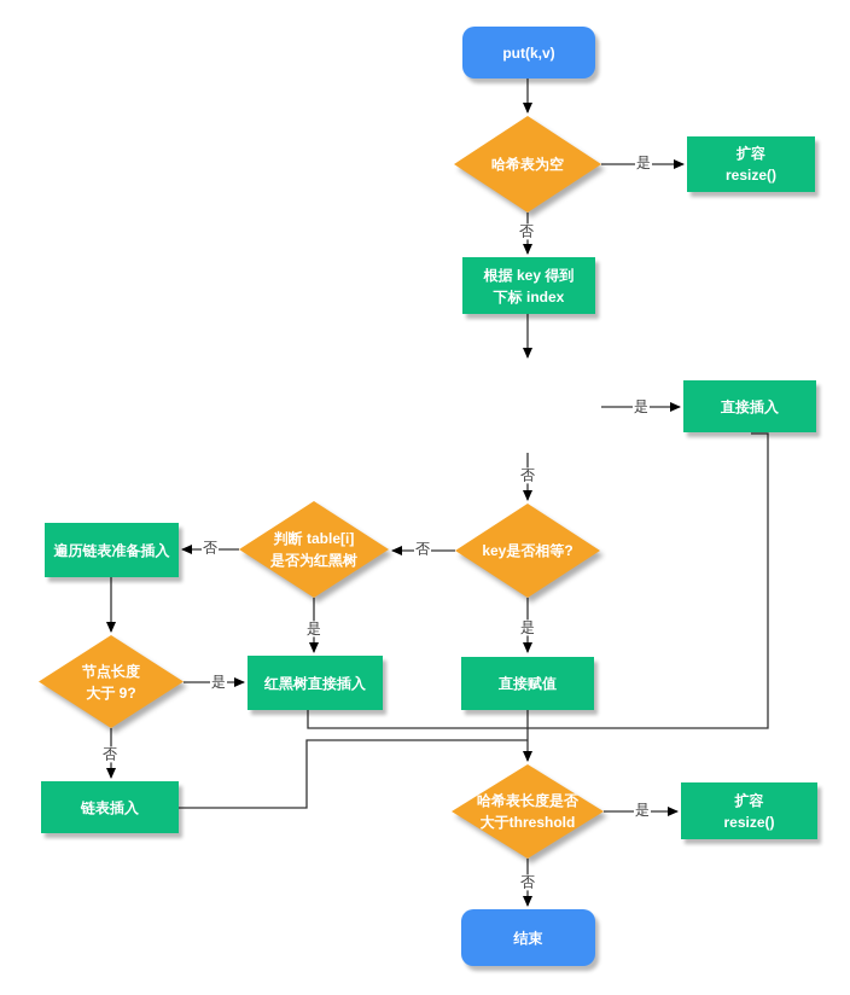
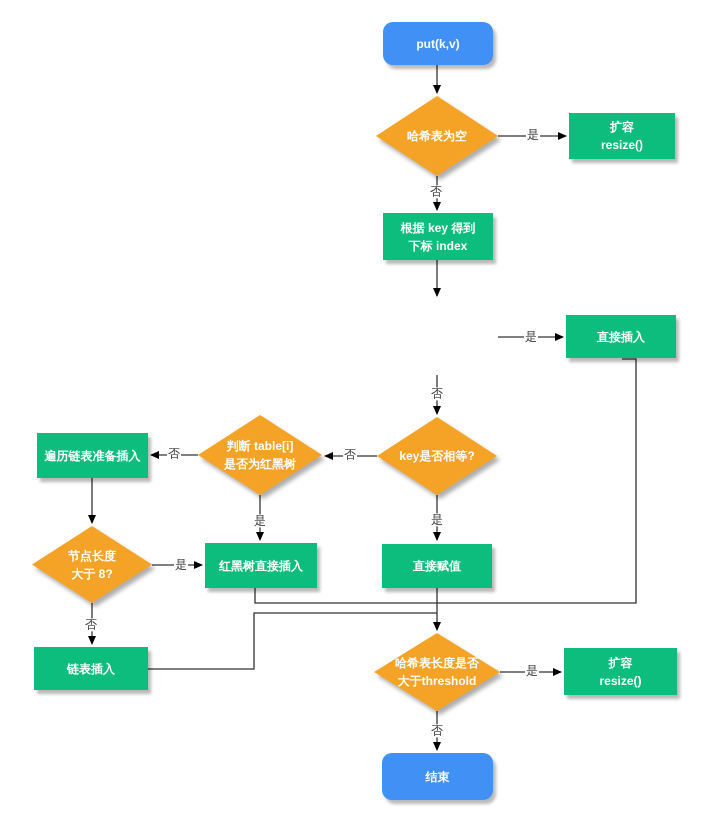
  put(k,v)
  哈希表为空
  扩容
  resize()
  根据 key 得到
  下标 index
  直接插入
  key是否相等?
  判断 table[i]
  是否为红黑树
  遍历链表准备插入
  节点长度
- 大于 9?
+ 大于 8?
  红黑树直接插入
  直接赋值
  链表插入
  哈希表长度是否
  大于threshold
  扩容
  resize()
  结束
  是
  否
  是
  否
  否
  否
  是
  是
  否
  是
  是
  否
